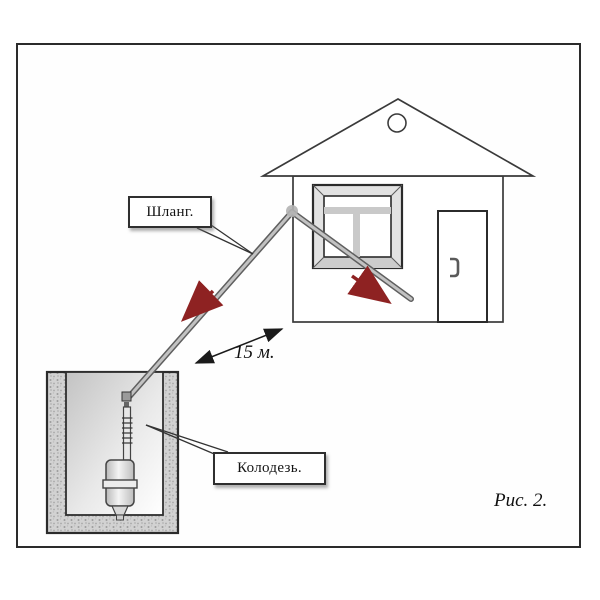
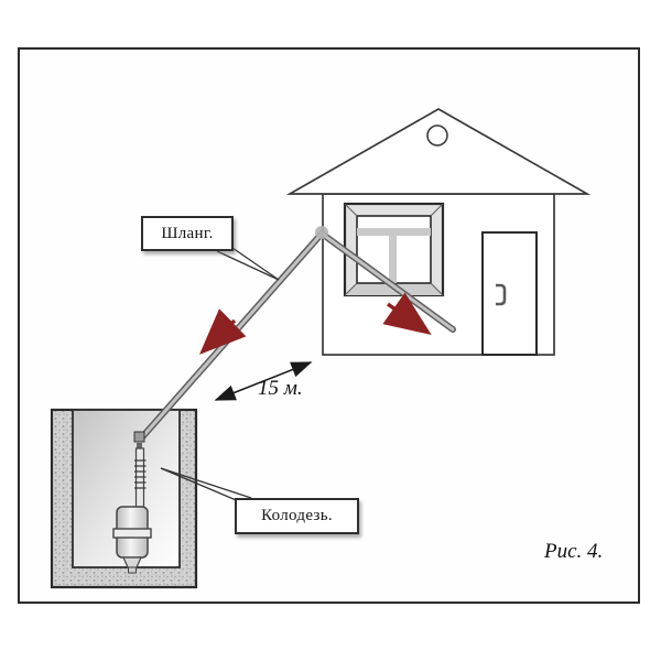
  Шланг.
  Колодезь.
  15 м.
- Рис. 2.
+ Рис. 4.
